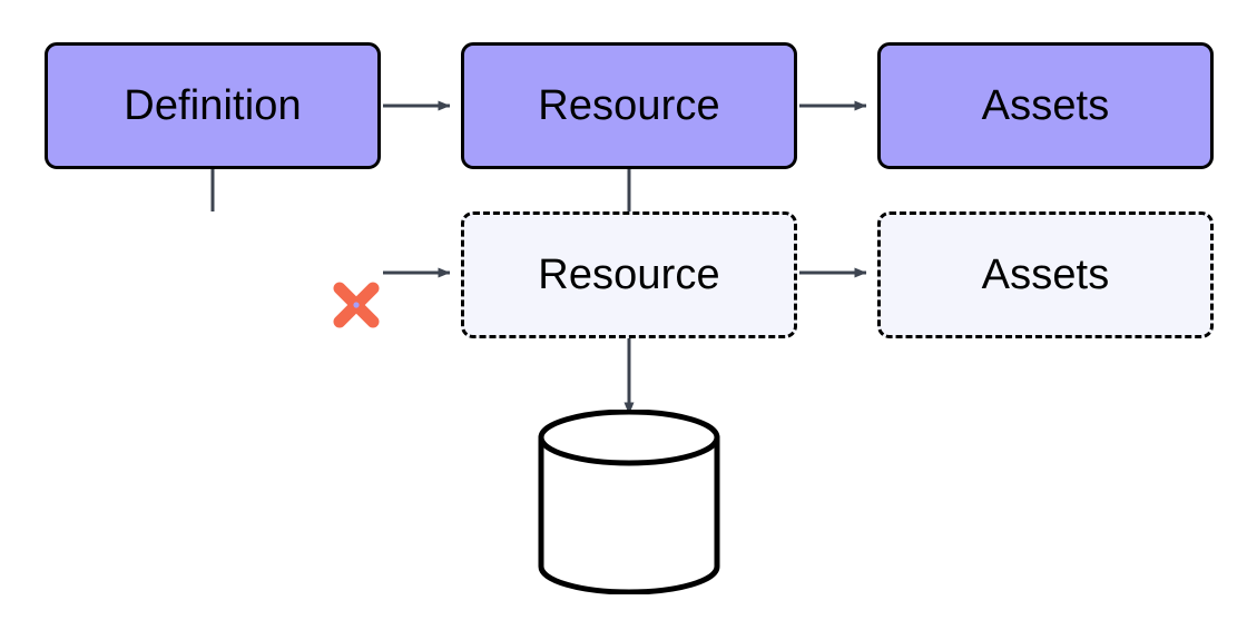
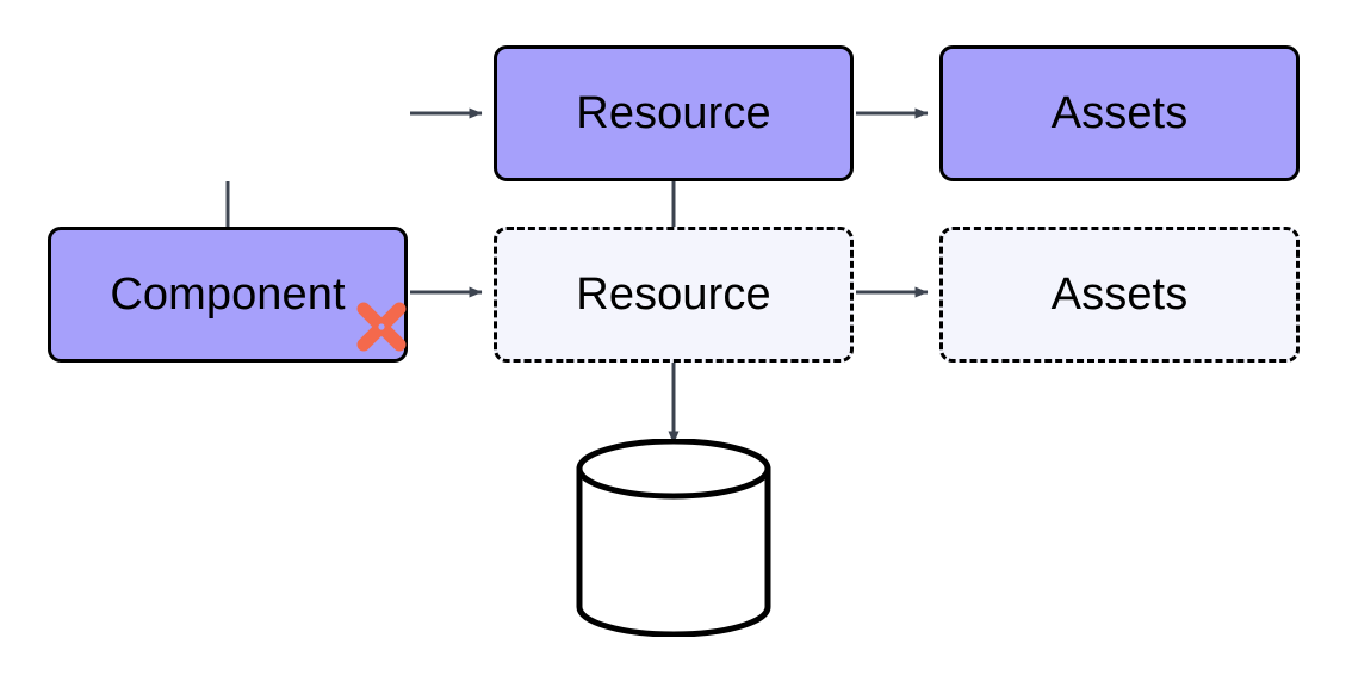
- Definition
  Resource
  Assets
+ Component
  Resource
  Assets
